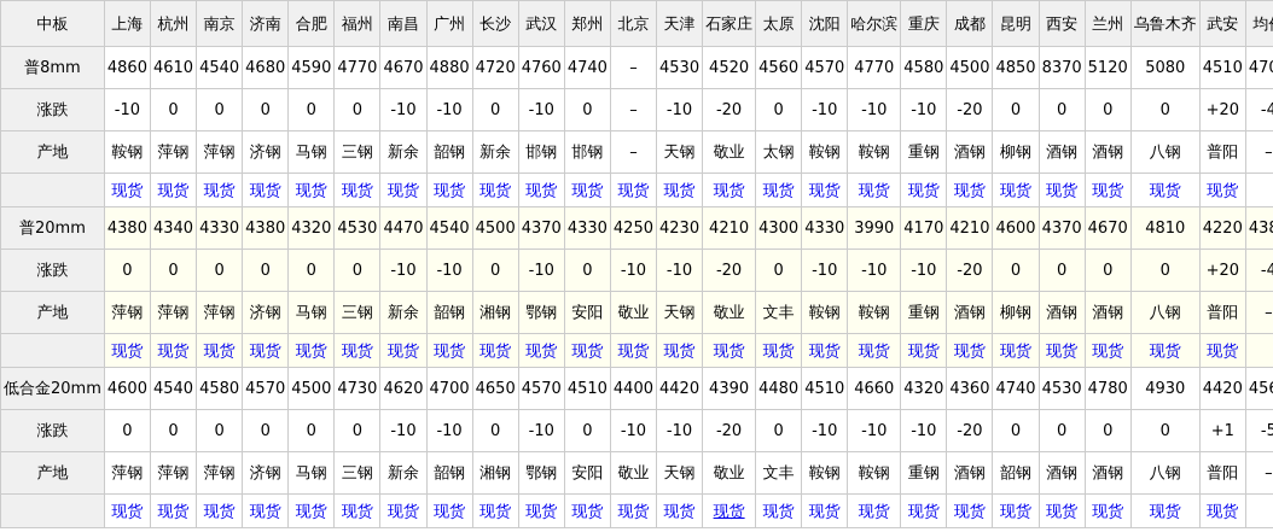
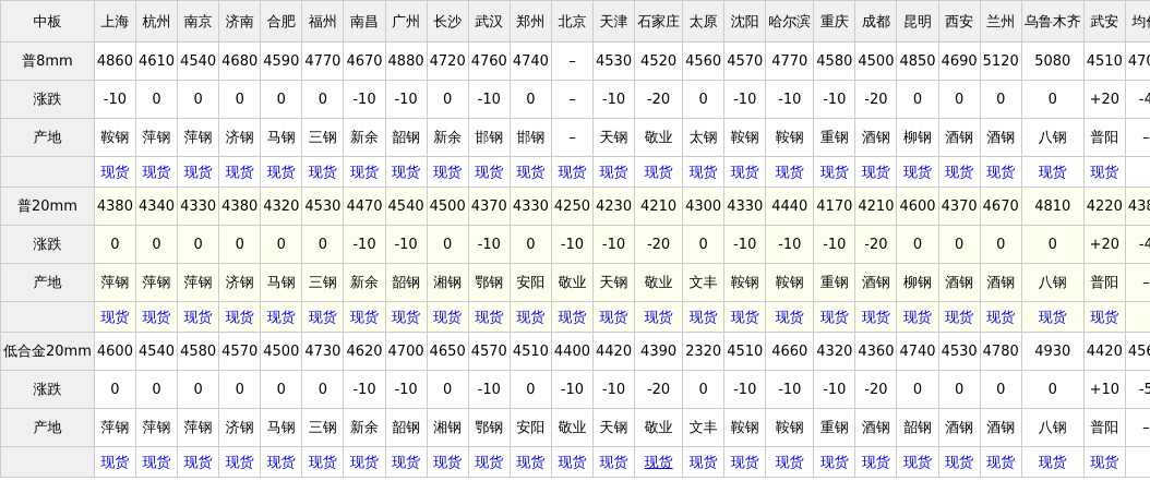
  中板	上海	杭州	南京	济南	合肥	福州	南昌	广州	长沙	武汉	郑州	北京	天津	石家庄	太原	沈阳	哈尔滨	重庆	成都	昆明	西安	兰州	乌鲁木齐	武安	均
- 普8mm	4860	4610	4540	4680	4590	4770	4670	4880	4720	4760	4740	–	4530	4520	4560	4570	4770	4580	4500	4850	8370	5120	5080	4510	47
+ 普8mm	4860	4610	4540	4680	4590	4770	4670	4880	4720	4760	4740	–	4530	4520	4560	4570	4770	4580	4500	4850	4690	5120	5080	4510	47
  涨跌	-10	0	0	0	0	0	-10	-10	0	-10	0	–	-10	-20	0	-10	-10	-10	-20	0	0	0	0	+20	-4
  产地	鞍钢	萍钢	萍钢	济钢	马钢	三钢	新余	韶钢	新余	邯钢	邯钢	–	天钢	敬业	太钢	鞍钢	鞍钢	重钢	酒钢	柳钢	酒钢	酒钢	八钢	普阳	–
  	现货	现货	现货	现货	现货	现货	现货	现货	现货	现货	现货	现货	现货	现货	现货	现货	现货	现货	现货	现货	现货	现货	现货	现货
- 普20mm	4380	4340	4330	4380	4320	4530	4470	4540	4500	4370	4330	4250	4230	4210	4300	4330	3990	4170	4210	4600	4370	4670	4810	4220	43
+ 普20mm	4380	4340	4330	4380	4320	4530	4470	4540	4500	4370	4330	4250	4230	4210	4300	4330	4440	4170	4210	4600	4370	4670	4810	4220	43
  涨跌	0	0	0	0	0	0	-10	-10	0	-10	0	-10	-10	-20	0	-10	-10	-10	-20	0	0	0	0	+20	-4
  产地	萍钢	萍钢	萍钢	济钢	马钢	三钢	新余	韶钢	湘钢	鄂钢	安阳	敬业	天钢	敬业	文丰	鞍钢	鞍钢	重钢	酒钢	柳钢	酒钢	酒钢	八钢	普阳	–
  	现货	现货	现货	现货	现货	现货	现货	现货	现货	现货	现货	现货	现货	现货	现货	现货	现货	现货	现货	现货	现货	现货	现货	现货
- 低合金20mm	4600	4540	4580	4570	4500	4730	4620	4700	4650	4570	4510	4400	4420	4390	4480	4510	4660	4320	4360	4740	4530	4780	4930	4420	45
+ 低合金20mm	4600	4540	4580	4570	4500	4730	4620	4700	4650	4570	4510	4400	4420	4390	2320	4510	4660	4320	4360	4740	4530	4780	4930	4420	45
- 涨跌	0	0	0	0	0	0	-10	-10	0	-10	0	-10	-10	-20	0	-10	-10	-10	-20	0	0	0	0	+1	-5
+ 涨跌	0	0	0	0	0	0	-10	-10	0	-10	0	-10	-10	-20	0	-10	-10	-10	-20	0	0	0	0	+10	-5
  产地	萍钢	萍钢	萍钢	济钢	马钢	三钢	新余	韶钢	湘钢	鄂钢	安阳	敬业	天钢	敬业	文丰	鞍钢	鞍钢	重钢	酒钢	韶钢	酒钢	酒钢	八钢	普阳	–
  	现货	现货	现货	现货	现货	现货	现货	现货	现货	现货	现货	现货	现货	现货	现货	现货	现货	现货	现货	现货	现货	现货	现货	现货
